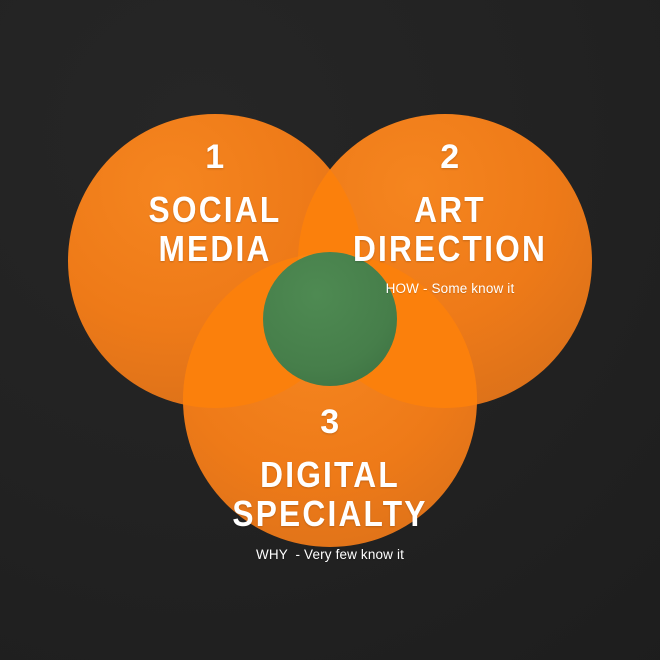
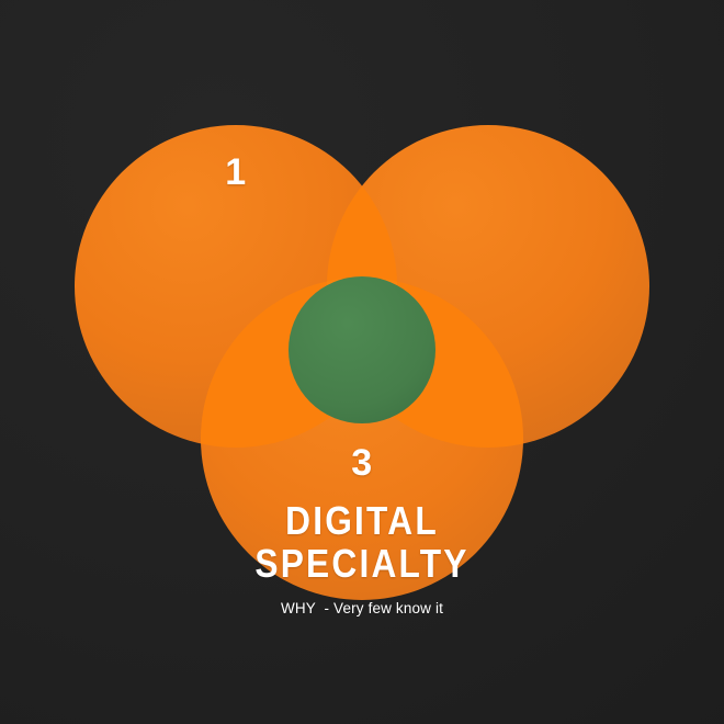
  1
- SOCIAL
- MEDIA
- 2
- ART
- DIRECTION
- HOW - Some know it
  3
  DIGITAL
  SPECIALTY
  WHY - Very few know it
